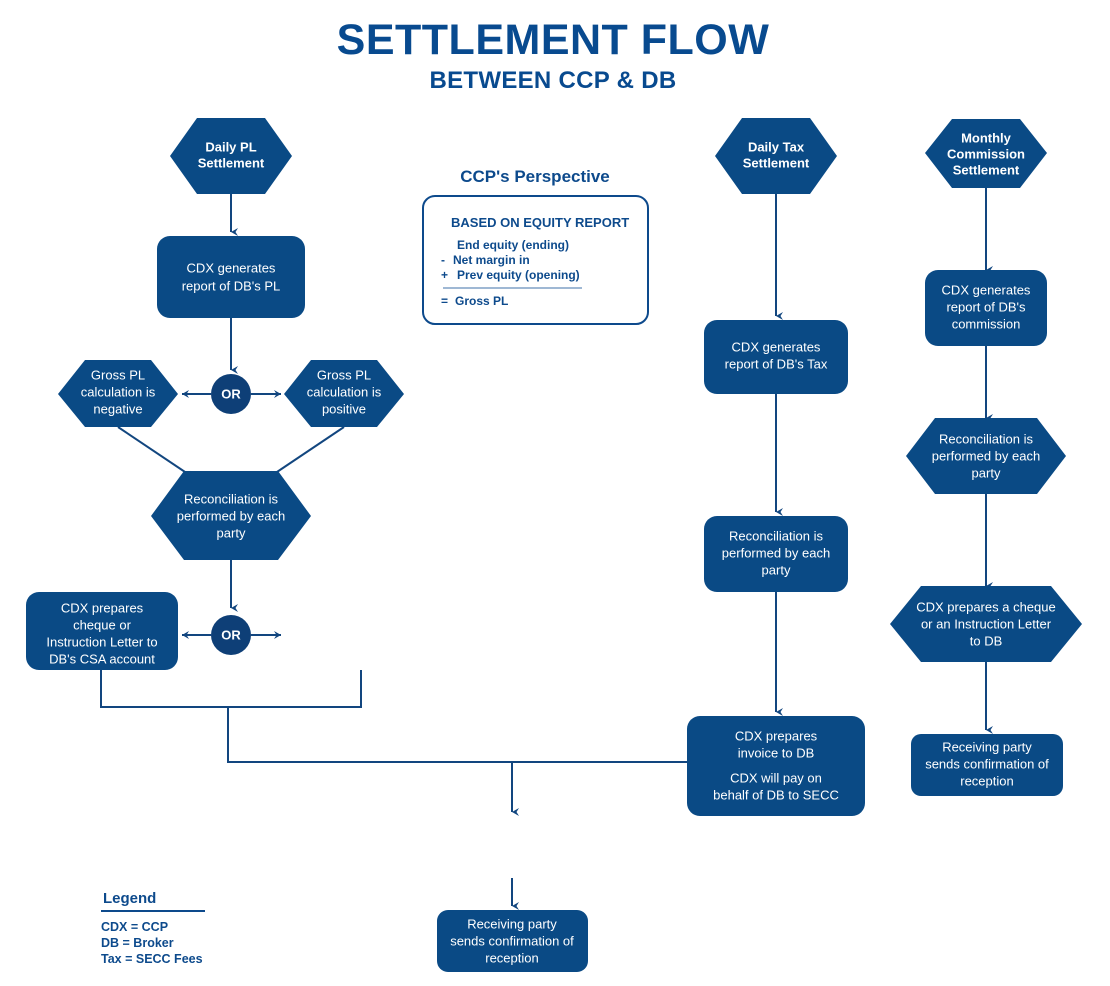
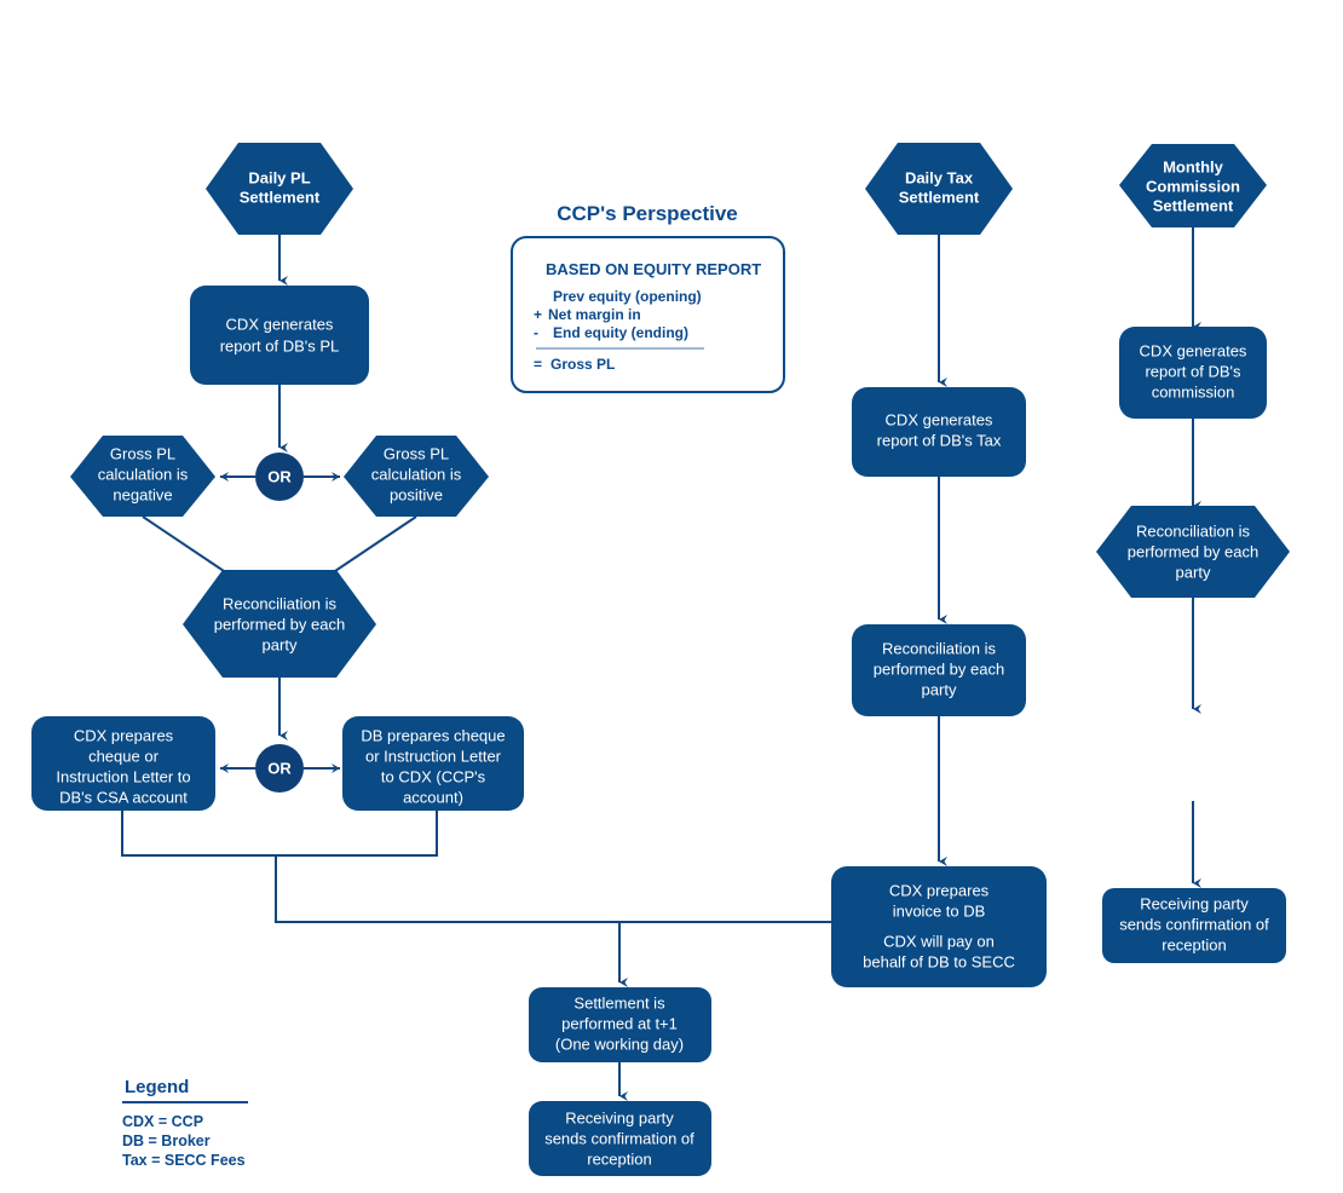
- SETTLEMENT FLOW
- BETWEEN CCP & DB
  CCP's Perspective
  BASED ON EQUITY REPORT
- End equity (ending)
+ Prev equity (opening)
- -
+ +
  Net margin in
- +
+ -
- Prev equity (opening)
+ End equity (ending)
  =
  Gross PL
  Legend
  CDX = CCP
  DB = Broker
  Tax = SECC Fees
  Daily PL
  Settlement
  CDX generates
  report of DB's PL
  OR
  Gross PL
  calculation is
  negative
  Gross PL
  calculation is
  positive
  Reconciliation is
  performed by each
  party
  OR
  CDX prepares
  cheque or
  Instruction Letter to
  DB's CSA account
+ DB prepares cheque
+ or Instruction Letter
+ to CDX (CCP's
+ account)
  Daily Tax
  Settlement
  CDX generates
  report of DB's Tax
  Reconciliation is
  performed by each
  party
  CDX prepares
  invoice to DB
  CDX will pay on
  behalf of DB to SECC
  Monthly
  Commission
  Settlement
  CDX generates
  report of DB's
  commission
  Reconciliation is
  performed by each
  party
- CDX prepares a cheque
- or an Instruction Letter
- to DB
  Receiving party
  sends confirmation of
  reception
+ Settlement is
+ performed at t+1
+ (One working day)
  Receiving party
  sends confirmation of
  reception
